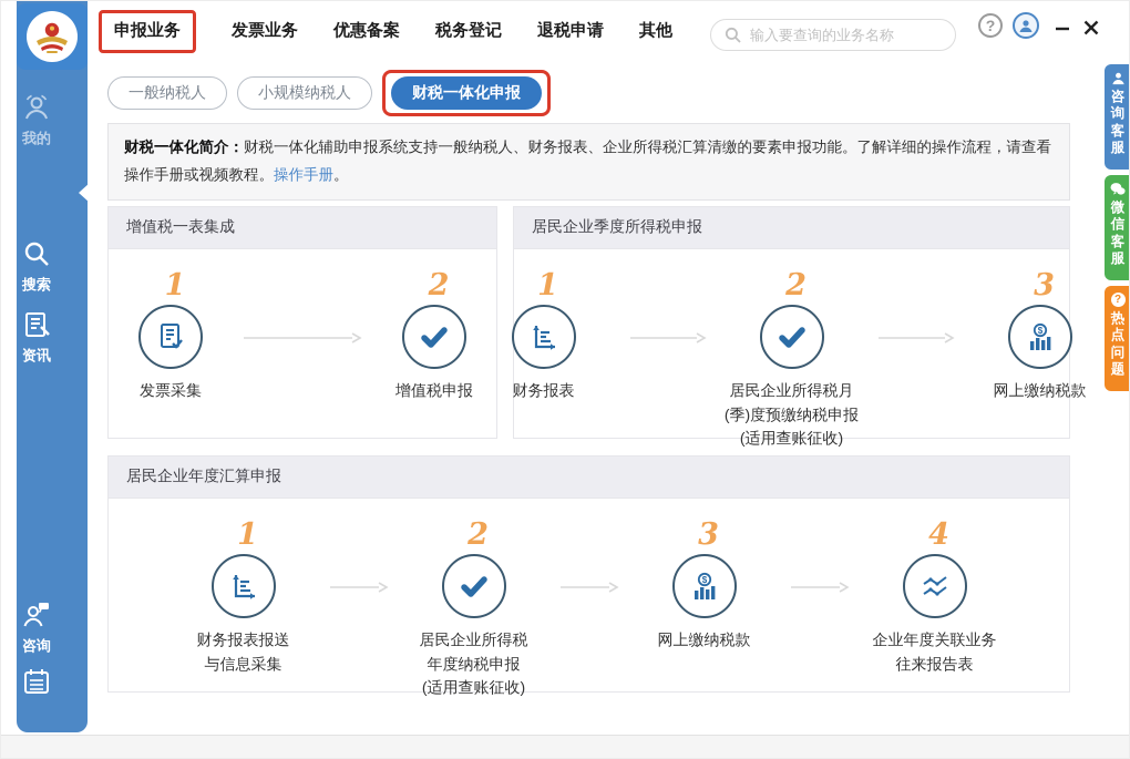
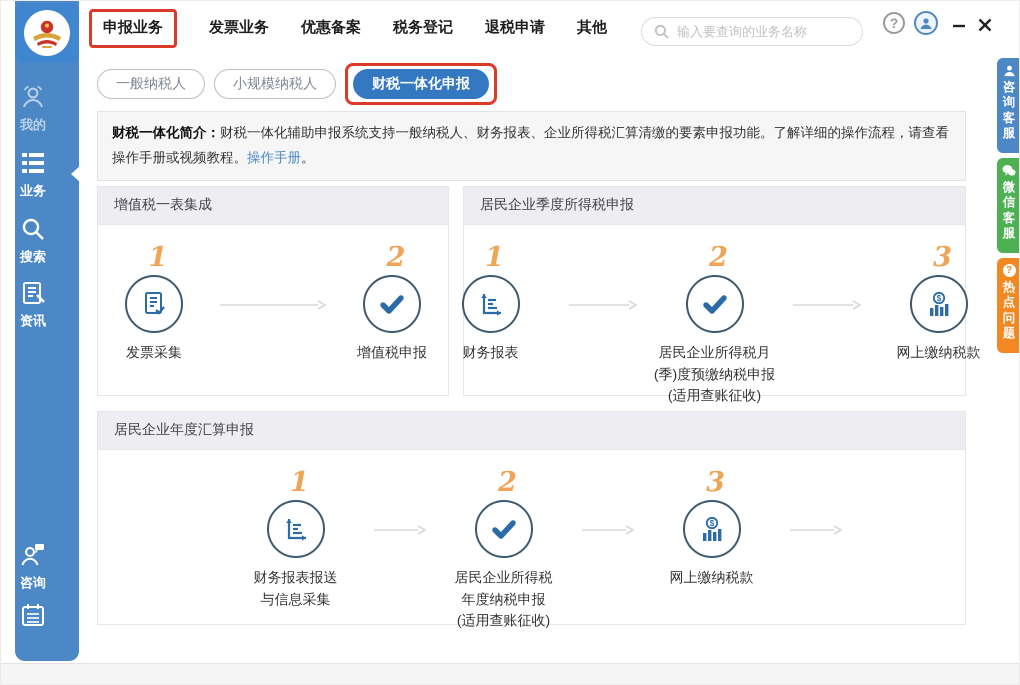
  我的
+ 业务
  搜索
  资讯
  咨询
  申报业务
  发票业务
  优惠备案
  税务登记
  退税申请
  其他
  输入要查询的业务名称
  ?
  咨询客服
  微信客服
  ?
  热点问题
  一般纳税人
  小规模纳税人
  财税一体化申报
  财税一体化简介：财税一体化辅助申报系统支持一般纳税人、财务报表、企业所得税汇算清缴的要素申报功能。了解详细的操作流程，请查看操作手册或视频教程。操作手册。
  增值税一表集成
  1
  发票采集
  2
  增值税申报
  居民企业季度所得税申报
  1
  财务报表
  2
  居民企业所得税月
  (季)度预缴纳税申报
  (适用查账征收)
  3
  $
  网上缴纳税款
  居民企业年度汇算申报
  1
  财务报表报送
  与信息采集
  2
  居民企业所得税
  年度纳税申报
  (适用查账征收)
  3
  $
  网上缴纳税款
- 4
- 企业年度关联业务
- 往来报告表
